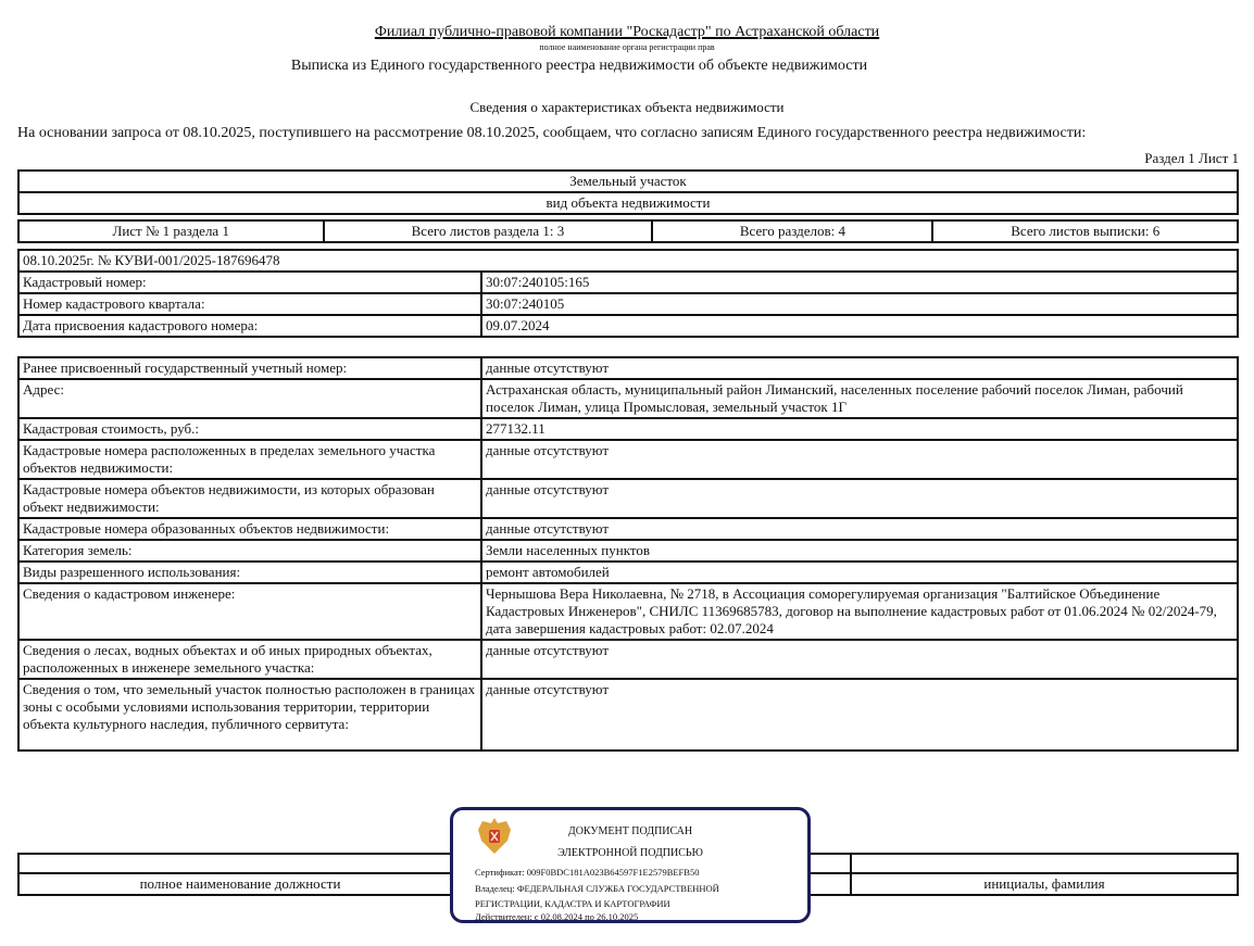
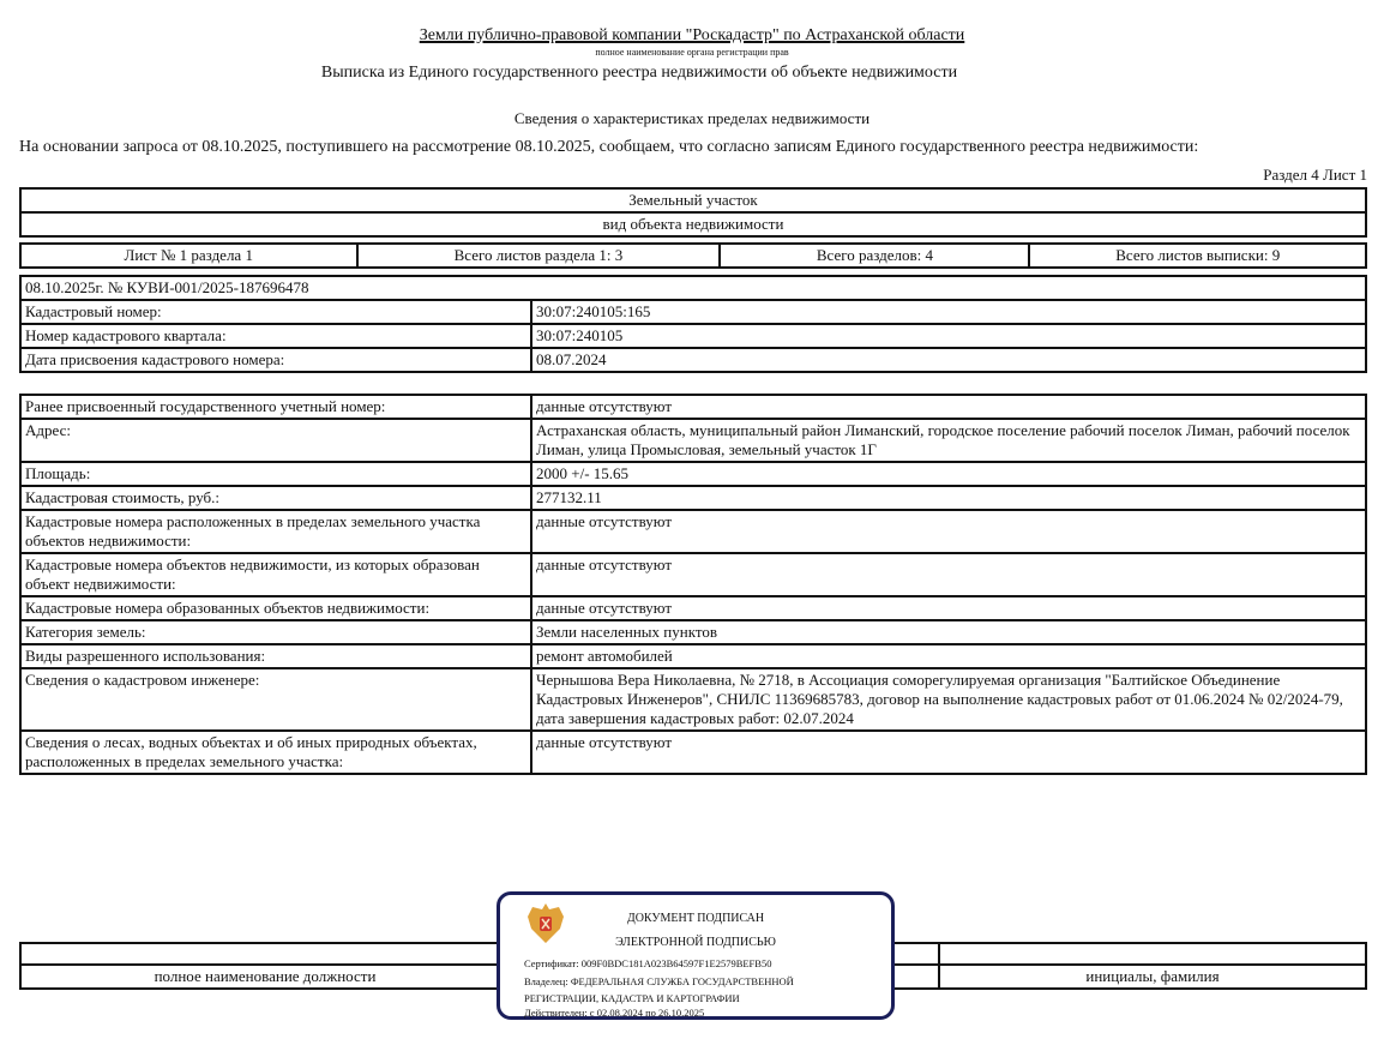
- Филиал публично-правовой компании "Роскадастр" по Астраханской области
+ Земли публично-правовой компании "Роскадастр" по Астраханской области
  полное наименование органа регистрации прав
  Выписка из Единого государственного реестра недвижимости об объекте недвижимости
- Сведения о характеристиках объекта недвижимости
+ Сведения о характеристиках пределах недвижимости
  На основании запроса от 08.10.2025, поступившего на рассмотрение 08.10.2025, сообщаем, что согласно записям Единого государственного реестра недвижимости:
- Раздел 1 Лист 1
+ Раздел 4 Лист 1
  Земельный участок
  вид объекта недвижимости
- Лист № 1 раздела 1	Всего листов раздела 1: 3	Всего разделов: 4	Всего листов выписки: 6
+ Лист № 1 раздела 1	Всего листов раздела 1: 3	Всего разделов: 4	Всего листов выписки: 9
  08.10.2025г. № КУВИ-001/2025-187696478
  Кадастровый номер:	30:07:240105:165
  Номер кадастрового квартала:	30:07:240105
- Дата присвоения кадастрового номера:	09.07.2024
+ Дата присвоения кадастрового номера:	08.07.2024
- Ранее присвоенный государственный учетный номер:	данные отсутствуют
+ Ранее присвоенный государственного учетный номер:	данные отсутствуют
- Адрес:	Астраханская область, муниципальный район Лиманский, населенных поселение рабочий поселок Лиман, рабочий поселок Лиман, улица Промысловая, земельный участок 1Г
+ Адрес:	Астраханская область, муниципальный район Лиманский, городское поселение рабочий поселок Лиман, рабочий поселок Лиман, улица Промысловая, земельный участок 1Г
+ Площадь:	2000 +/- 15.65
  Кадастровая стоимость, руб.:	277132.11
  Кадастровые номера расположенных в пределах земельного участка объектов недвижимости:	данные отсутствуют
  Кадастровые номера объектов недвижимости, из которых образован объект недвижимости:	данные отсутствуют
  Кадастровые номера образованных объектов недвижимости:	данные отсутствуют
  Категория земель:	Земли населенных пунктов
  Виды разрешенного использования:	ремонт автомобилей
  Сведения о кадастровом инженере:	Чернышова Вера Николаевна, № 2718, в Ассоциация соморегулируемая организация "Балтийское Объединение Кадастровых Инженеров", СНИЛС 11369685783, договор на выполнение кадастровых работ от 01.06.2024 № 02/2024-79, дата завершения кадастровых работ: 02.07.2024
- Сведения о лесах, водных объектах и об иных природных объектах, расположенных в инженере земельного участка:	данные отсутствуют
+ Сведения о лесах, водных объектах и об иных природных объектах, расположенных в пределах земельного участка:	данные отсутствуют
- Сведения о том, что земельный участок полностью расположен в границах зоны с особыми условиями использования территории, территории объекта культурного наследия, публичного сервитута:	данные отсутствуют
  полное наименование должности		инициалы, фамилия
  ДОКУМЕНТ ПОДПИСАН
  ЭЛЕКТРОННОЙ ПОДПИСЬЮ
  Сертификат: 009F0BDC181A023B64597F1E2579BEFB50
  Владелец: ФЕДЕРАЛЬНАЯ СЛУЖБА ГОСУДАРСТВЕННОЙ
  РЕГИСТРАЦИИ, КАДАСТРА И КАРТОГРАФИИ
  Действителен: с 02.08.2024 по 26.10.2025
